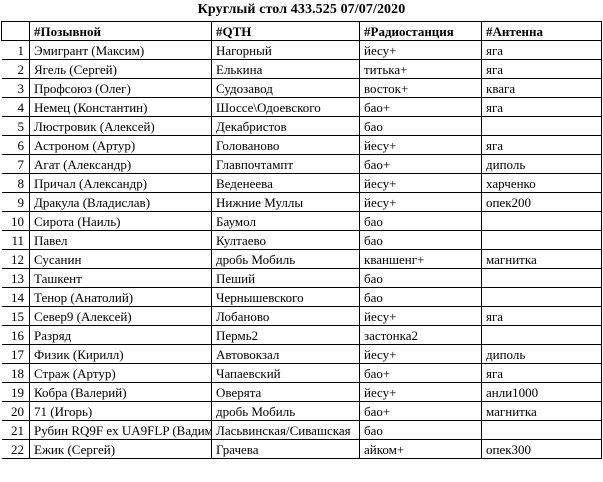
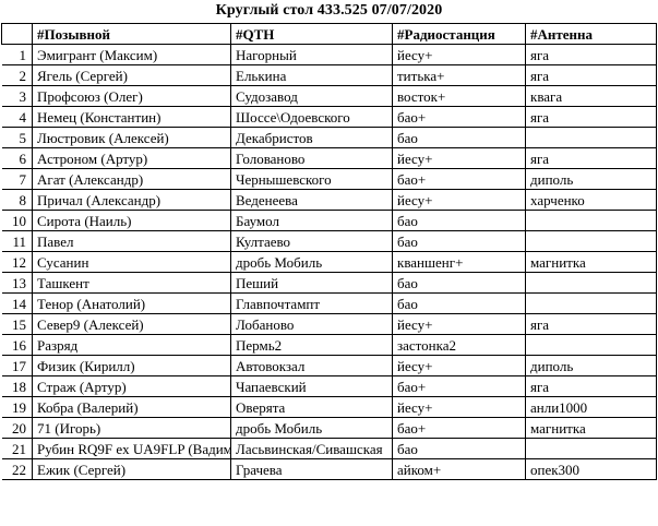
  Круглый стол 433.525 07/07/2020
  	#Позывной	#QTH	#Радиостанция	#Антенна
  1	Эмигрант (Максим)	Нагорный	йесу+	яга
  2	Ягель (Сергей)	Елькина	титька+	яга
  3	Профсоюз (Олег)	Судозавод	восток+	квага
  4	Немец (Константин)	Шоссе\Одоевского	бао+	яга
  5	Люстровик (Алексей)	Декабристов	бао
  6	Астроном (Артур)	Голованово	йесу+	яга
- 7	Агат (Александр)	Главпочтампт	бао+	диполь
+ 7	Агат (Александр)	Чернышевского	бао+	диполь
  8	Причал (Александр)	Веденеева	йесу+	харченко
- 9	Дракула (Владислав)	Нижние Муллы	йесу+	опек200
  10	Сирота (Наиль)	Баумол	бао
  11	Павел	Култаево	бао
  12	Сусанин	дробь Мобиль	кваншенг+	магнитка
  13	Ташкент	Пеший	бао
- 14	Тенор (Анатолий)	Чернышевского	бао
+ 14	Тенор (Анатолий)	Главпочтампт	бао
  15	Север9 (Алексей)	Лобаново	йесу+	яга
  16	Разряд	Пермь2	застонка2
  17	Физик (Кирилл)	Автовокзал	йесу+	диполь
  18	Страж (Артур)	Чапаевский	бао+	яга
  19	Кобра (Валерий)	Оверята	йесу+	анли1000
  20	71 (Игорь)	дробь Мобиль	бао+	магнитка
  21	Рубин RQ9F ex UA9FLP (Вадим	Ласьвинская/Сивашская	бао
  22	Ежик (Сергей)	Грачева	айком+	опек300
